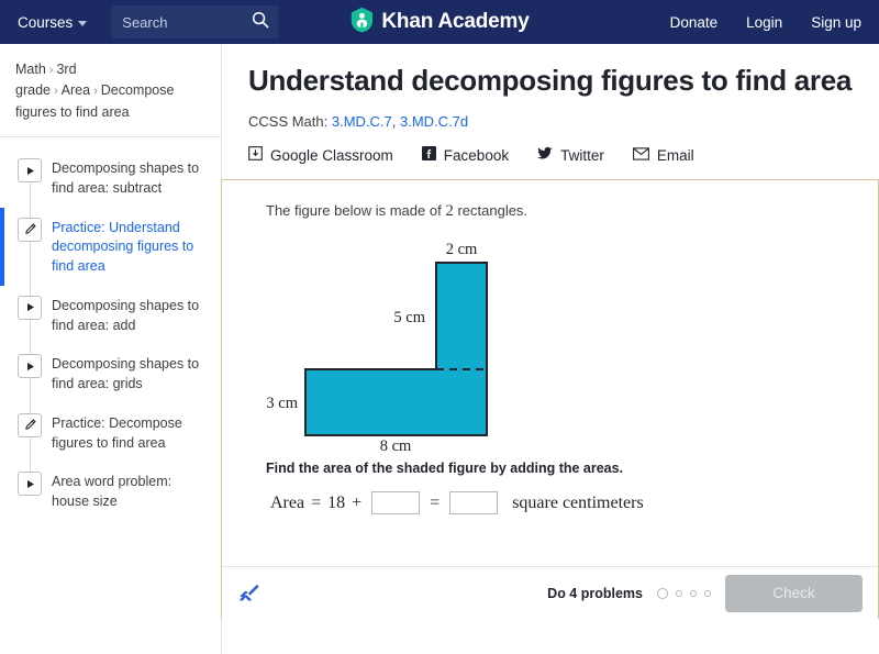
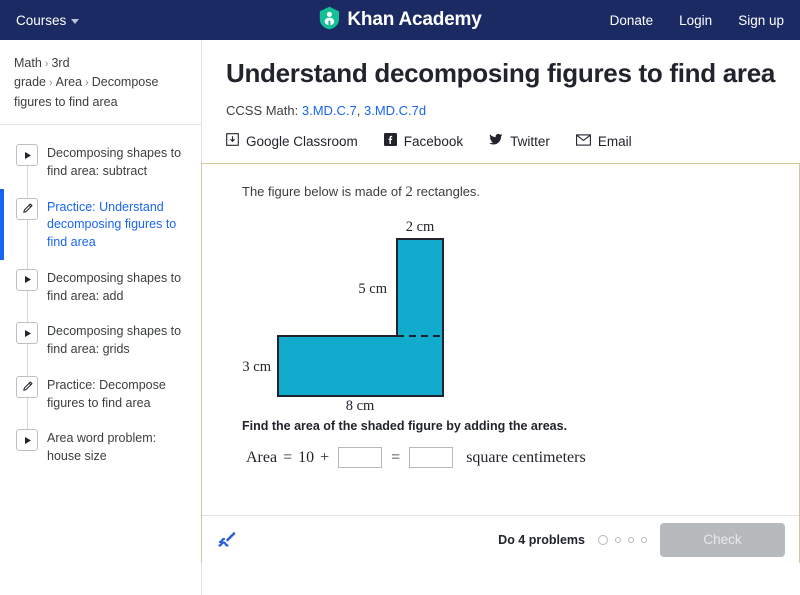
  Courses
- Search
  Khan Academy
  Donate
  Login
  Sign up
  Math › 3rd grade › Area › Decompose figures to find area
  Decomposing shapes to find area: subtract
  Practice: Understand decomposing figures to find area
  Decomposing shapes to find area: add
  Decomposing shapes to find area: grids
  Practice: Decompose figures to find area
  Area word problem: house size
  Understand decomposing figures to find area
  CCSS Math: 3.MD.C.7, 3.MD.C.7d
  Google Classroom
  Facebook
  Twitter
  Email
  The figure below is made of 2 rectangles.
  2 cm
  5 cm
  3 cm
  8 cm
  Find the area of the shaded figure by adding the areas.
  Area
  =
- 18
+ 10
  +
  =
  square centimeters
  Do 4 problems
  Check
